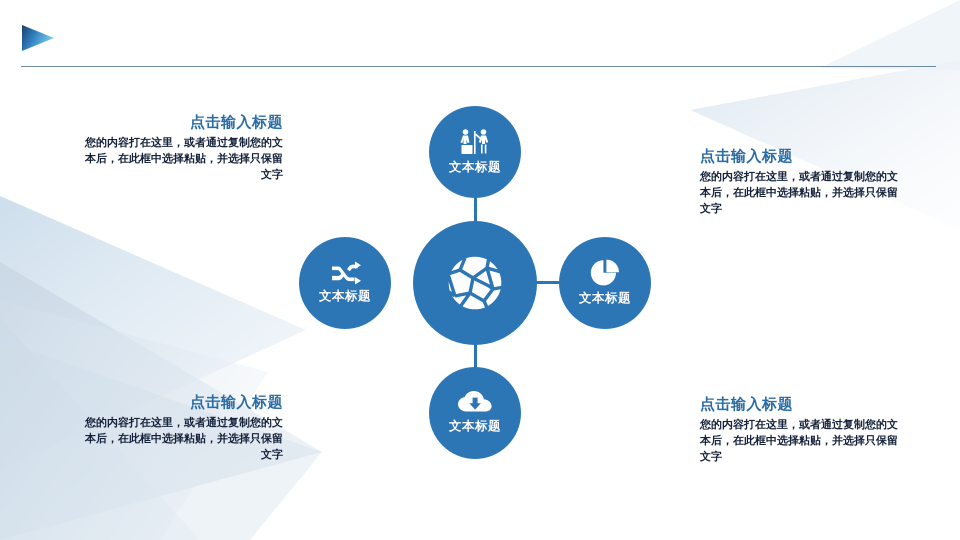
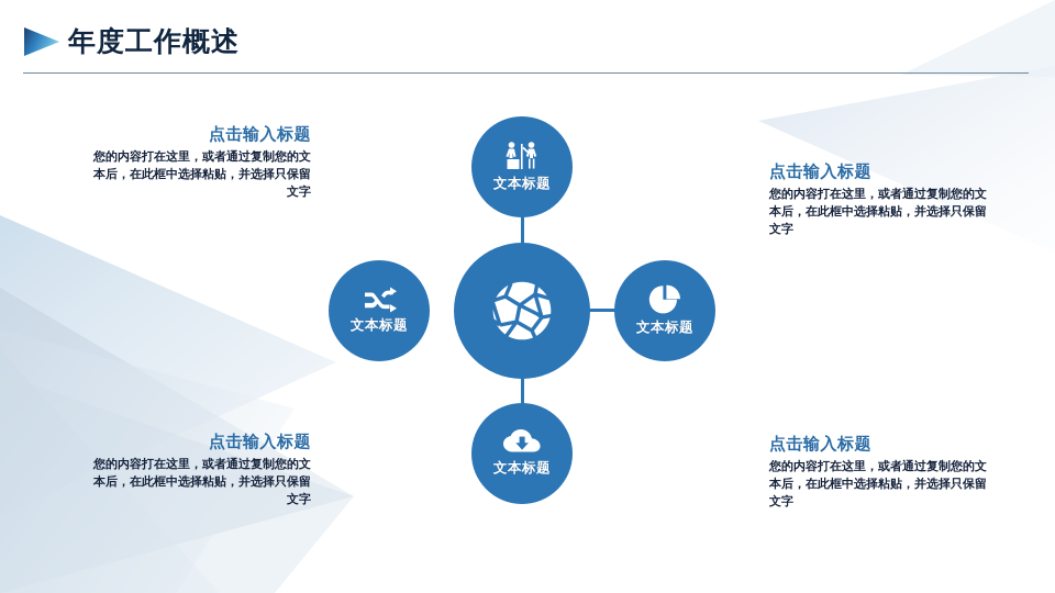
+ 年度工作概述
  文本标题
  文本标题
  文本标题
  文本标题
  点击输入标题
  您的内容打在这里，或者通过复制您的文本后，在此框中选择粘贴，并选择只保留文字
  点击输入标题
  您的内容打在这里，或者通过复制您的文本后，在此框中选择粘贴，并选择只保留文字
  点击输入标题
  您的内容打在这里，或者通过复制您的文本后，在此框中选择粘贴，并选择只保留文字
  点击输入标题
  您的内容打在这里，或者通过复制您的文本后，在此框中选择粘贴，并选择只保留文字
